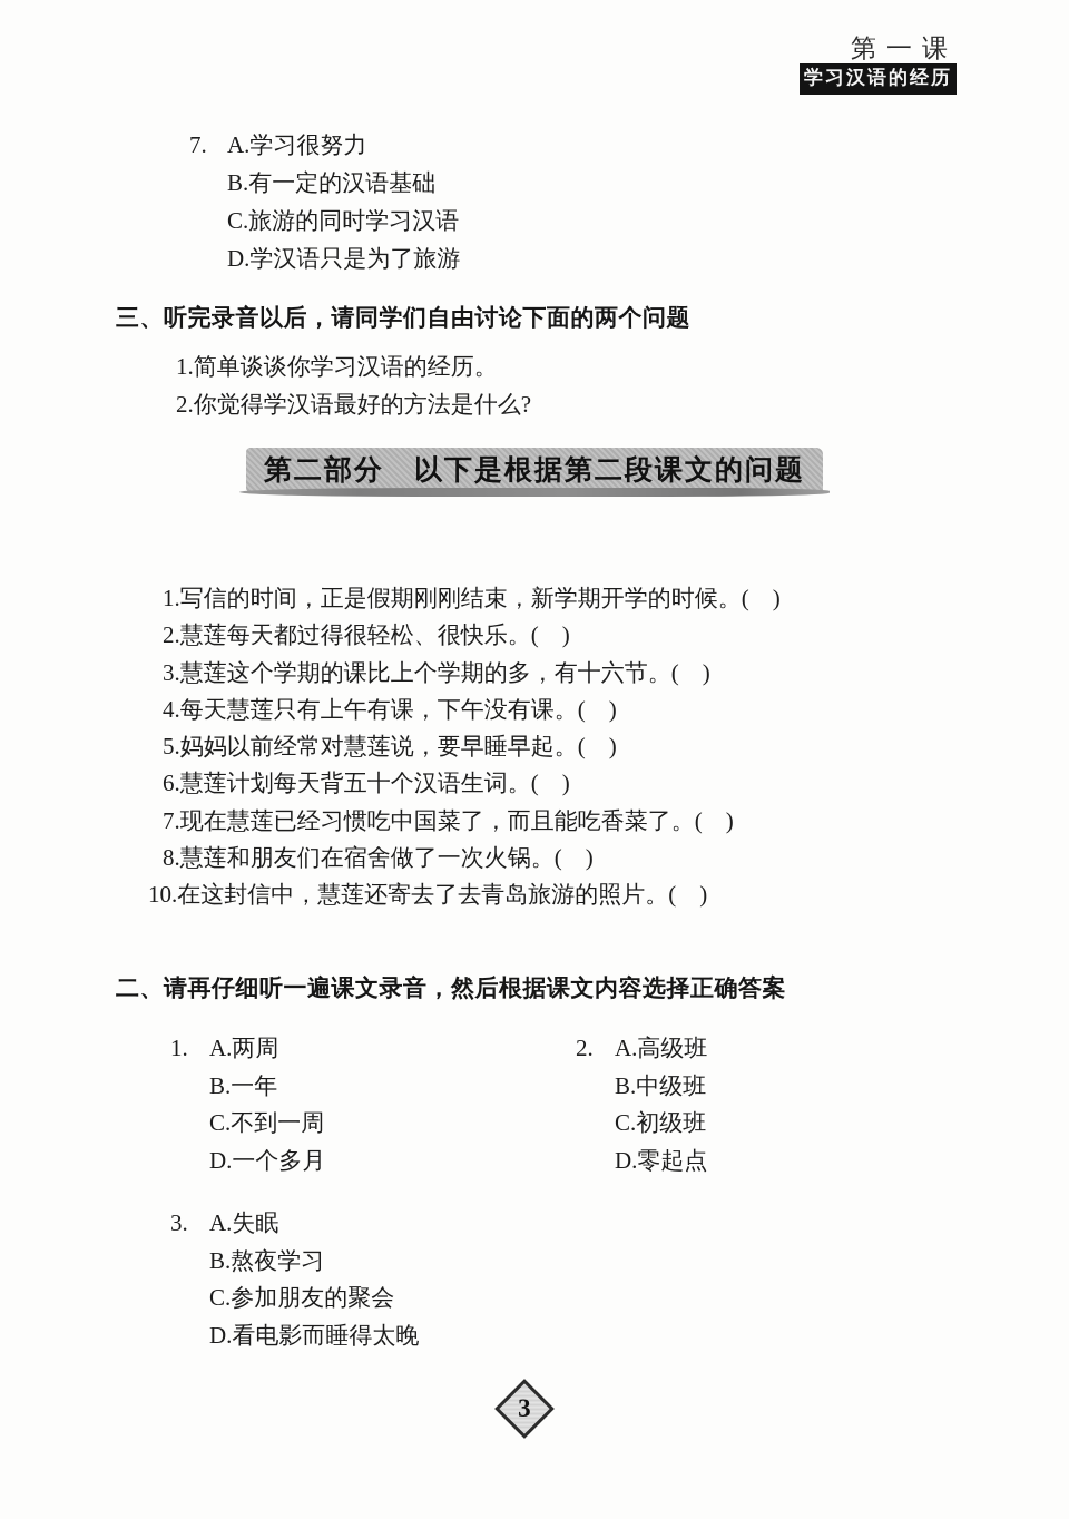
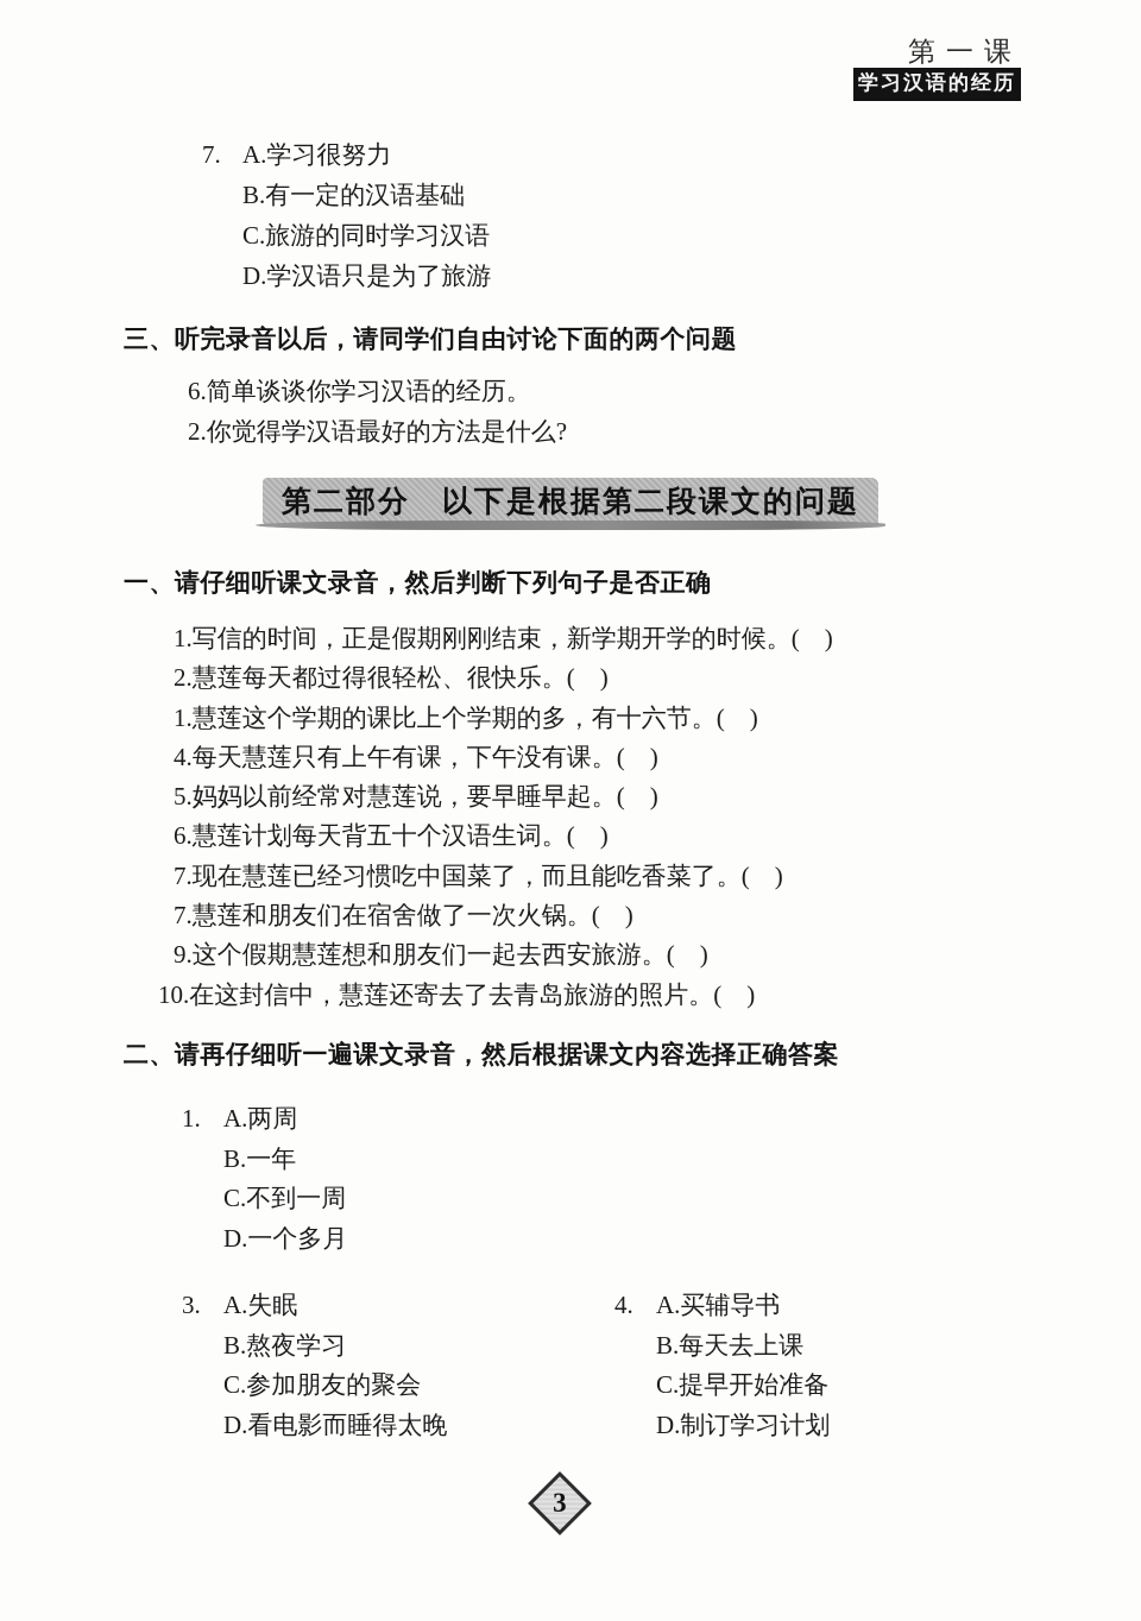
  第一课
  学习汉语的经历
  7.
  A.学习很努力
  B.有一定的汉语基础
  C.旅游的同时学习汉语
  D.学汉语只是为了旅游
  三、听完录音以后，请同学们自由讨论下面的两个问题
- 1.简单谈谈你学习汉语的经历。
+ 6.简单谈谈你学习汉语的经历。
  2.你觉得学汉语最好的方法是什么?
  第二部分 以下是根据第二段课文的问题
+ 一、请仔细听课文录音，然后判断下列句子是否正确
  1.写信的时间，正是假期刚刚结束，新学期开学的时候。( )
  2.慧莲每天都过得很轻松、很快乐。( )
- 3.慧莲这个学期的课比上个学期的多，有十六节。( )
+ 1.慧莲这个学期的课比上个学期的多，有十六节。( )
  4.每天慧莲只有上午有课，下午没有课。( )
  5.妈妈以前经常对慧莲说，要早睡早起。( )
  6.慧莲计划每天背五十个汉语生词。( )
  7.现在慧莲已经习惯吃中国菜了，而且能吃香菜了。( )
- 8.慧莲和朋友们在宿舍做了一次火锅。( )
+ 7.慧莲和朋友们在宿舍做了一次火锅。( )
+ 9.这个假期慧莲想和朋友们一起去西安旅游。( )
  10.在这封信中，慧莲还寄去了去青岛旅游的照片。( )
  二、请再仔细听一遍课文录音，然后根据课文内容选择正确答案
  1.
  A.两周
  B.一年
  C.不到一周
  D.一个多月
- 2.
- A.高级班
- B.中级班
- C.初级班
- D.零起点
  3.
  A.失眠
  B.熬夜学习
  C.参加朋友的聚会
  D.看电影而睡得太晚
+ 4.
+ A.买辅导书
+ B.每天去上课
+ C.提早开始准备
+ D.制订学习计划
